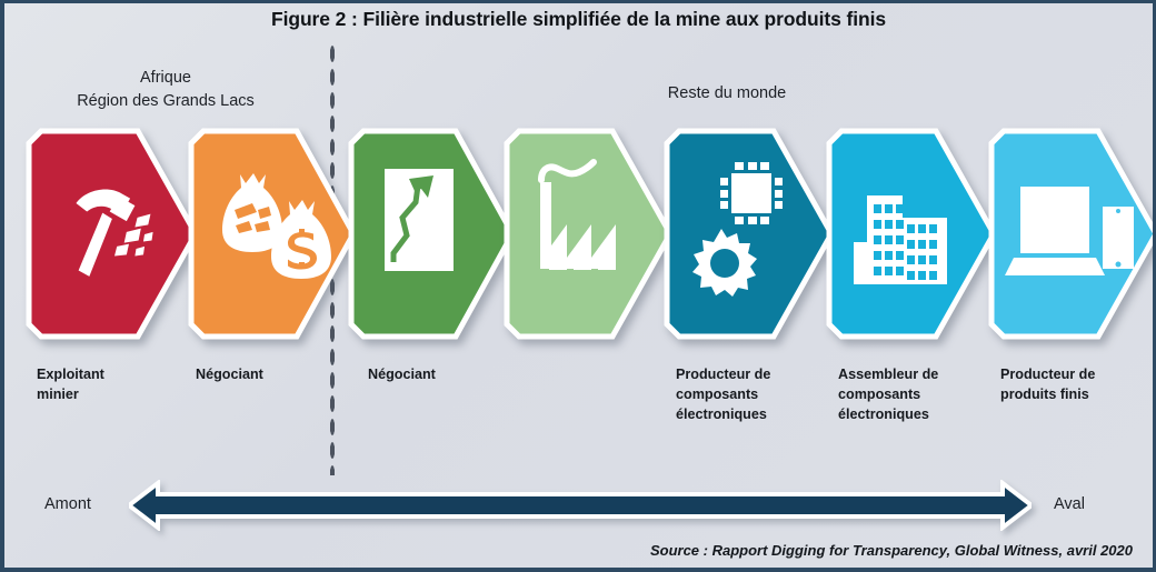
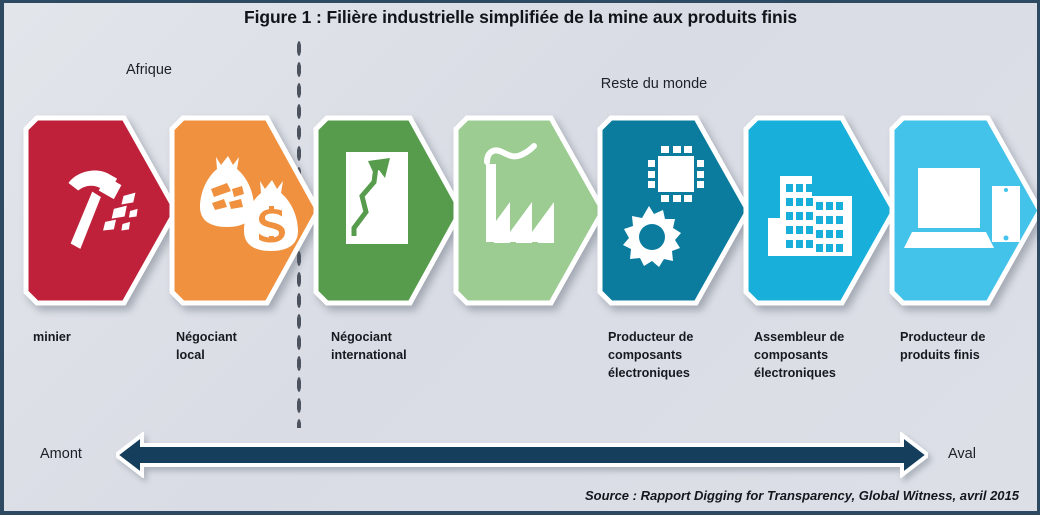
- Figure 2 : Filière industrielle simplifiée de la mine aux produits finis
+ Figure 1 : Filière industrielle simplifiée de la mine aux produits finis
  Afrique
- Région des Grands Lacs
  Reste du monde
- Exploitant
  minier
  Négociant
+ local
  Négociant
+ international
  Producteur de
  composants
  électroniques
  Assembleur de
  composants
  électroniques
  Producteur de
  produits finis
  Amont
  Aval
- Source : Rapport Digging for Transparency, Global Witness, avril 2020
+ Source : Rapport Digging for Transparency, Global Witness, avril 2015
